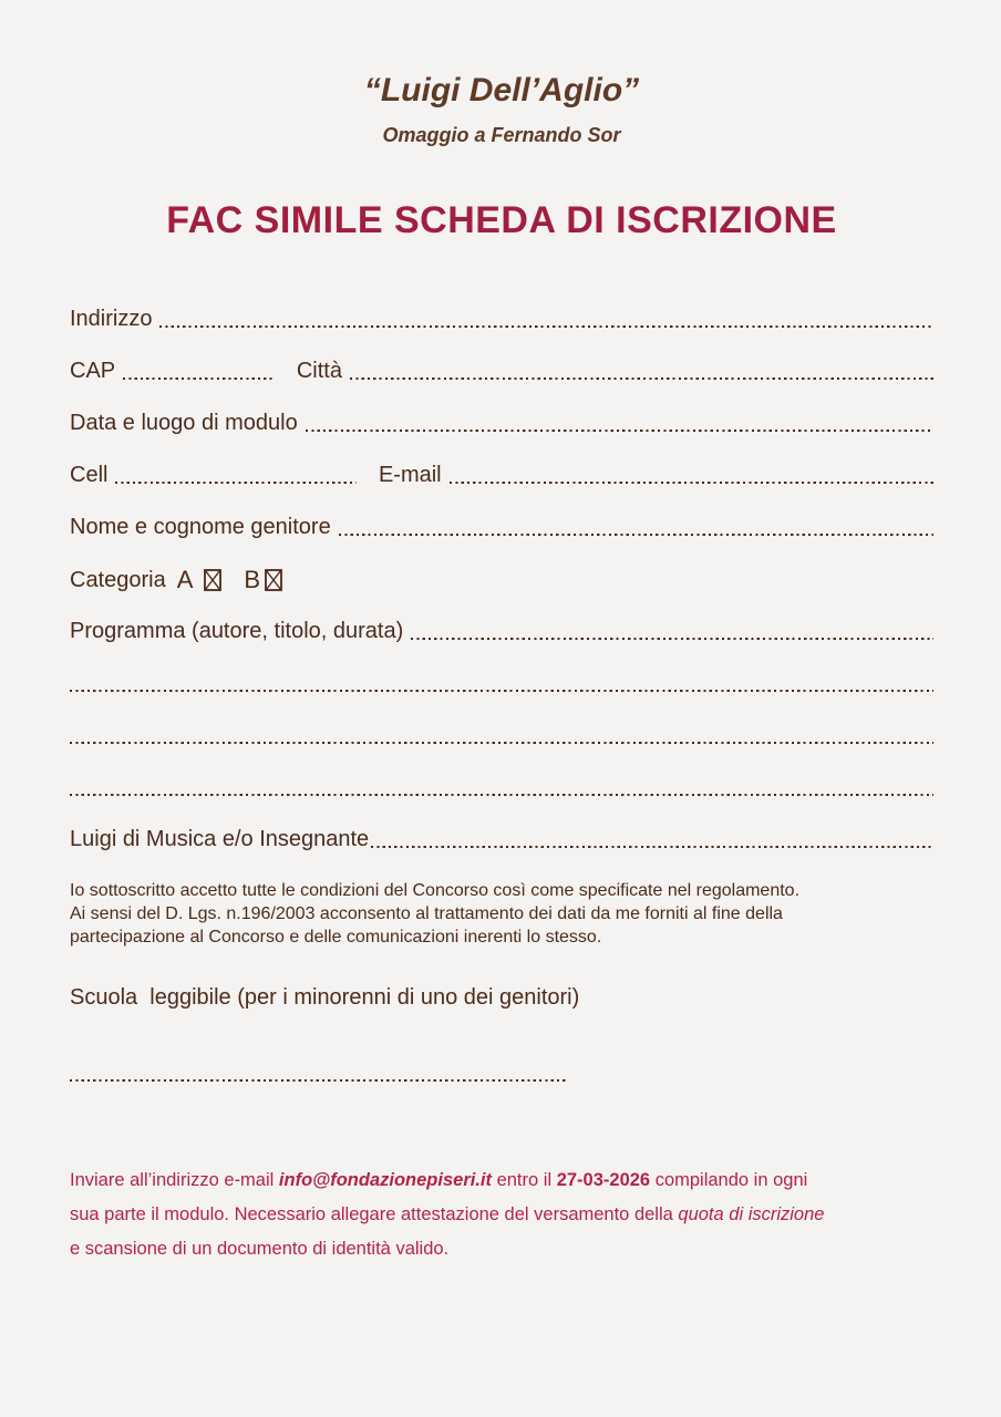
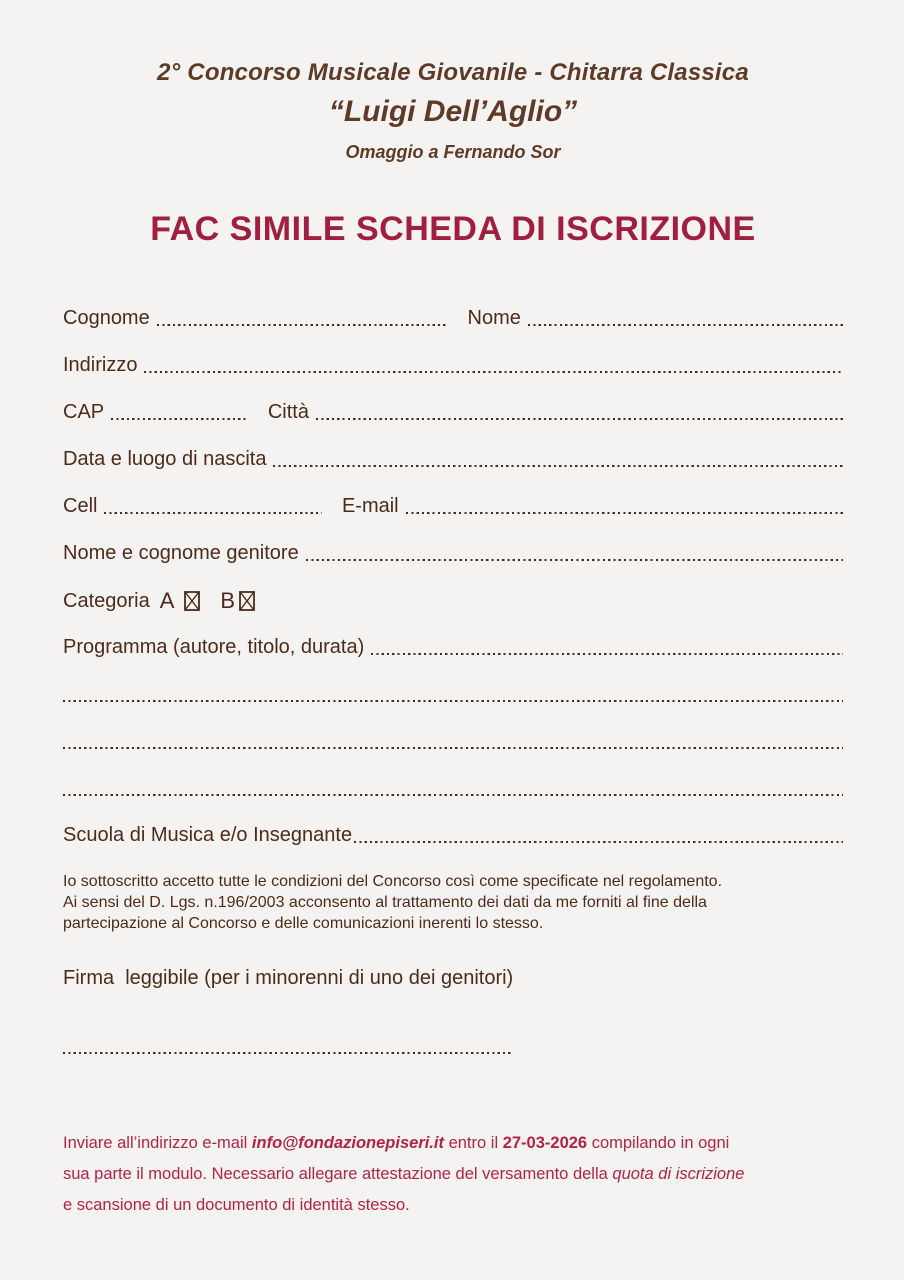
+ 2° Concorso Musicale Giovanile - Chitarra Classica
  “Luigi Dell’Aglio”
  Omaggio a Fernando Sor
  FAC SIMILE SCHEDA DI ISCRIZIONE
+ Cognome
+ Nome
  Indirizzo
  CAP
  Città
- Data e luogo di modulo
+ Data e luogo di nascita
  Cell
  E-mail
  Nome e cognome genitore
  Categoria
  A
  B
  Programma (autore, titolo, durata)
- Luigi di Musica e/o Insegnante
+ Scuola di Musica e/o Insegnante
  Io sottoscritto accetto tutte le condizioni del Concorso così come specificate nel regolamento.
  Ai sensi del D. Lgs. n.196/2003 acconsento al trattamento dei dati da me forniti al fine della
  partecipazione al Concorso e delle comunicazioni inerenti lo stesso.
- Scuola leggibile (per i minorenni di uno dei genitori)
+ Firma leggibile (per i minorenni di uno dei genitori)
  Inviare all’indirizzo e-mail info@fondazionepiseri.it entro il 27-03-2026 compilando in ogni
  sua parte il modulo. Necessario allegare attestazione del versamento della quota di iscrizione
- e scansione di un documento di identità valido.
+ e scansione di un documento di identità stesso.
